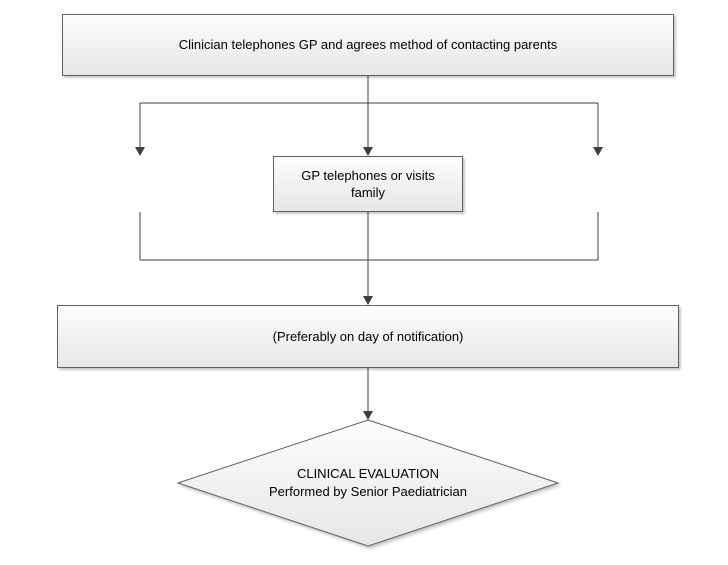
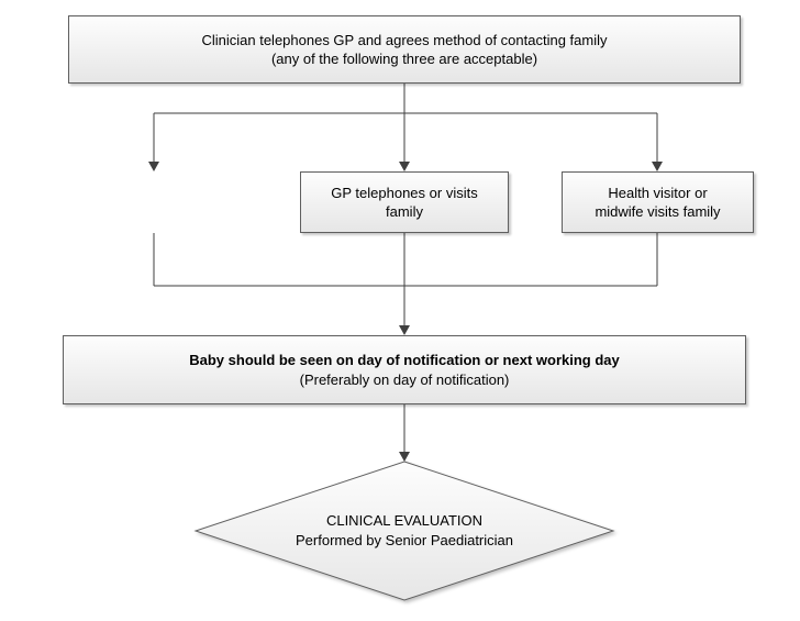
- Clinician telephones GP and agrees method of contacting parents
+ Clinician telephones GP and agrees method of contacting family
+ (any of the following three are acceptable)
  GP telephones or visits
  family
+ Health visitor or
+ midwife visits family
+ Baby should be seen on day of notification or next working day
  (Preferably on day of notification)
  CLINICAL EVALUATION
  Performed by Senior Paediatrician
